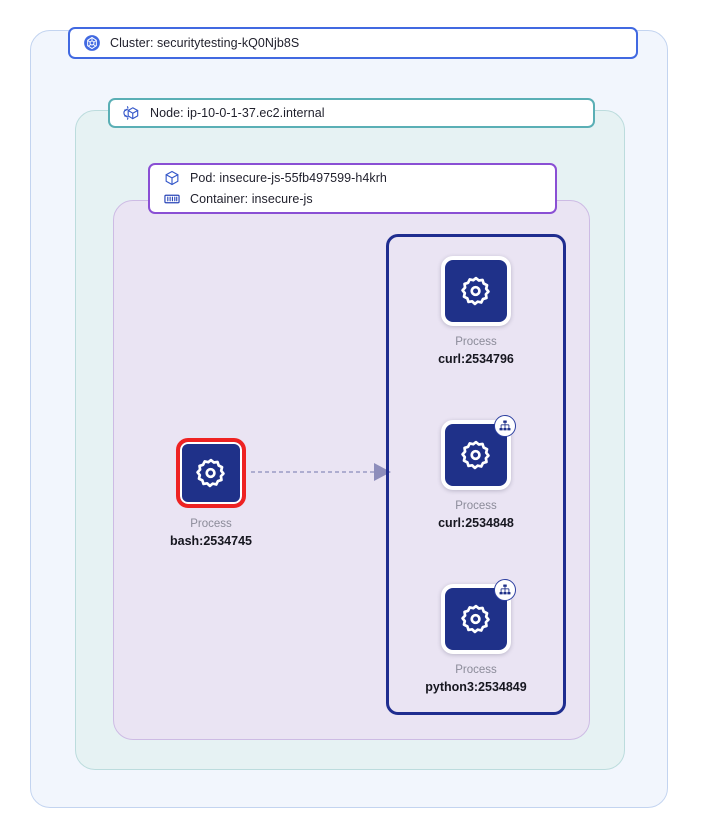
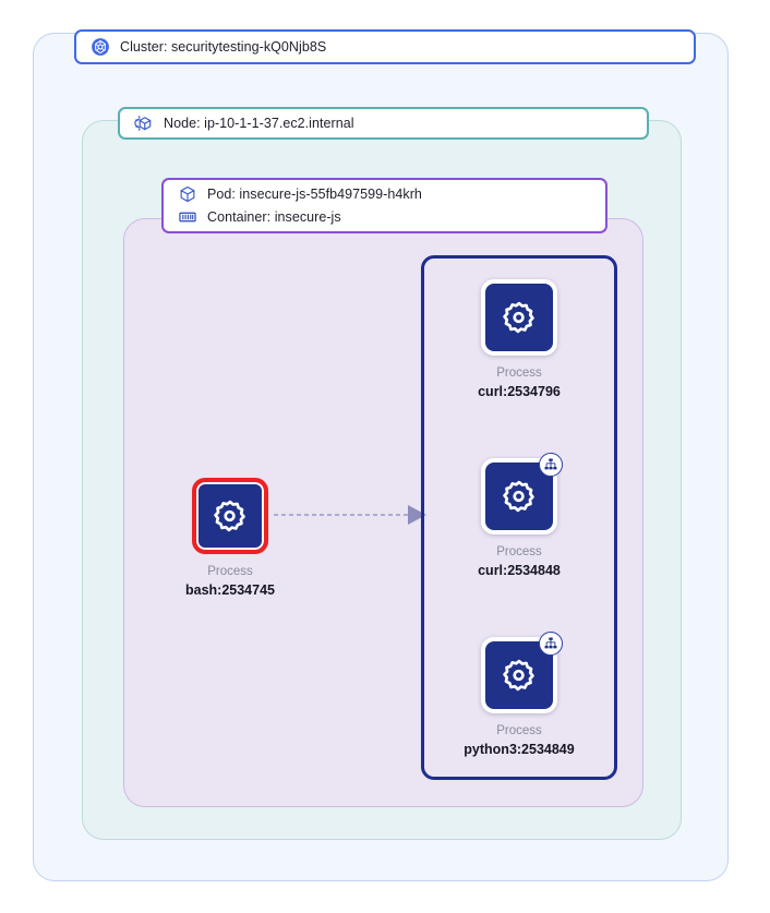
  Cluster: securitytesting-kQ0Njb8S
- Node: ip-10-0-1-37.ec2.internal
+ Node: ip-10-1-1-37.ec2.internal
  Pod: insecure-js-55fb497599-h4krh
  Container: insecure-js
  Process
  bash:2534745
  Process
  curl:2534796
  Process
  curl:2534848
  Process
  python3:2534849
